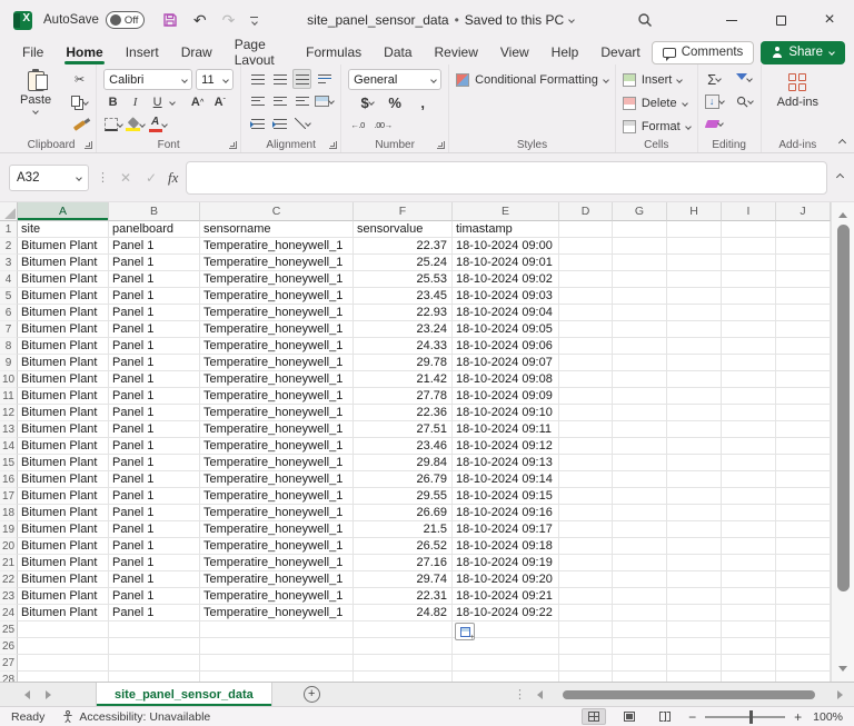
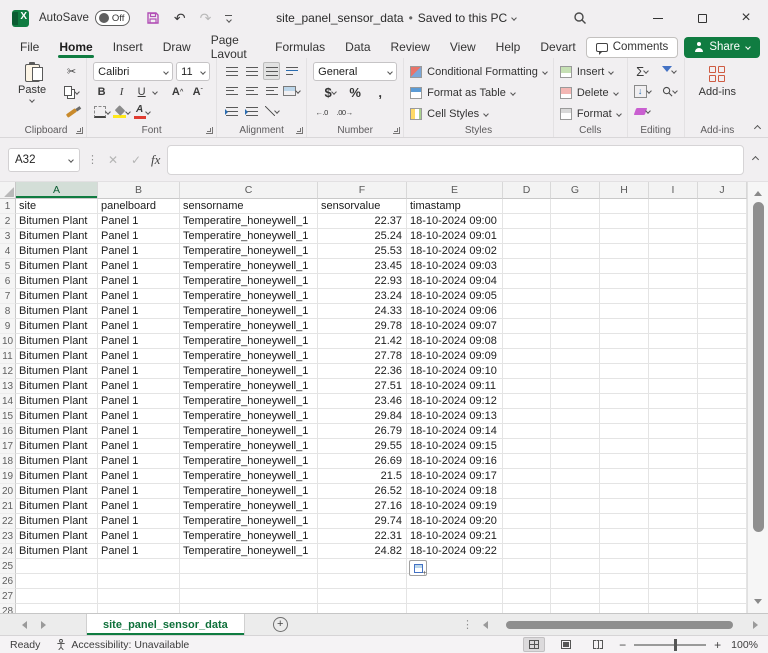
  AutoSave
  Off
  ↶
  ↷
  site_panel_sensor_data
  •
  Saved to this PC
  ×
  File
  Home
  Insert
  Draw
  Page Layout
  Formulas
  Data
  Review
  View
  Help
  Devart
  Comments
  Share
  Paste
  ✂
  Clipboard
  Calibri
  11
  B
  I
  U
  A
  A
  A
  Font
  Alignment
  General
  $
  %
  ,
  ←.0
  .00→
  Number
  Conditional Formatting
+ Format as Table
+ Cell Styles
  Styles
  Insert
  Delete
  Format
  Cells
  Σ
  ↓
  Editing
  Add-ins
  Add-ins
  A32
  ⋮
  ✕
  ✓
  fx
  A
  B
  C
  F
  E
  D
  G
  H
  I
  J
  1
  site
  panelboard
  sensorname
  sensorvalue
  timastamp
  2
  Bitumen Plant
  Panel 1
  Temperatire_honeywell_1
  22.37
  18-10-2024 09:00
  3
  Bitumen Plant
  Panel 1
  Temperatire_honeywell_1
  25.24
  18-10-2024 09:01
  4
  Bitumen Plant
  Panel 1
  Temperatire_honeywell_1
  25.53
  18-10-2024 09:02
  5
  Bitumen Plant
  Panel 1
  Temperatire_honeywell_1
  23.45
  18-10-2024 09:03
  6
  Bitumen Plant
  Panel 1
  Temperatire_honeywell_1
  22.93
  18-10-2024 09:04
  7
  Bitumen Plant
  Panel 1
  Temperatire_honeywell_1
  23.24
  18-10-2024 09:05
  8
  Bitumen Plant
  Panel 1
  Temperatire_honeywell_1
  24.33
  18-10-2024 09:06
  9
  Bitumen Plant
  Panel 1
  Temperatire_honeywell_1
  29.78
  18-10-2024 09:07
  10
  Bitumen Plant
  Panel 1
  Temperatire_honeywell_1
  21.42
  18-10-2024 09:08
  11
  Bitumen Plant
  Panel 1
  Temperatire_honeywell_1
  27.78
  18-10-2024 09:09
  12
  Bitumen Plant
  Panel 1
  Temperatire_honeywell_1
  22.36
  18-10-2024 09:10
  13
  Bitumen Plant
  Panel 1
  Temperatire_honeywell_1
  27.51
  18-10-2024 09:11
  14
  Bitumen Plant
  Panel 1
  Temperatire_honeywell_1
  23.46
  18-10-2024 09:12
  15
  Bitumen Plant
  Panel 1
  Temperatire_honeywell_1
  29.84
  18-10-2024 09:13
  16
  Bitumen Plant
  Panel 1
  Temperatire_honeywell_1
  26.79
  18-10-2024 09:14
  17
  Bitumen Plant
  Panel 1
  Temperatire_honeywell_1
  29.55
  18-10-2024 09:15
  18
  Bitumen Plant
  Panel 1
  Temperatire_honeywell_1
  26.69
  18-10-2024 09:16
  19
  Bitumen Plant
  Panel 1
  Temperatire_honeywell_1
  21.5
  18-10-2024 09:17
  20
  Bitumen Plant
  Panel 1
  Temperatire_honeywell_1
  26.52
  18-10-2024 09:18
  21
  Bitumen Plant
  Panel 1
  Temperatire_honeywell_1
  27.16
  18-10-2024 09:19
  22
  Bitumen Plant
  Panel 1
  Temperatire_honeywell_1
  29.74
  18-10-2024 09:20
  23
  Bitumen Plant
  Panel 1
  Temperatire_honeywell_1
  22.31
  18-10-2024 09:21
  24
  Bitumen Plant
  Panel 1
  Temperatire_honeywell_1
  24.82
  18-10-2024 09:22
  25
  26
  27
  28
  site_panel_sensor_data
  +
  ⋮
  Ready
  Accessibility: Unavailable
  −
  +
  100%
